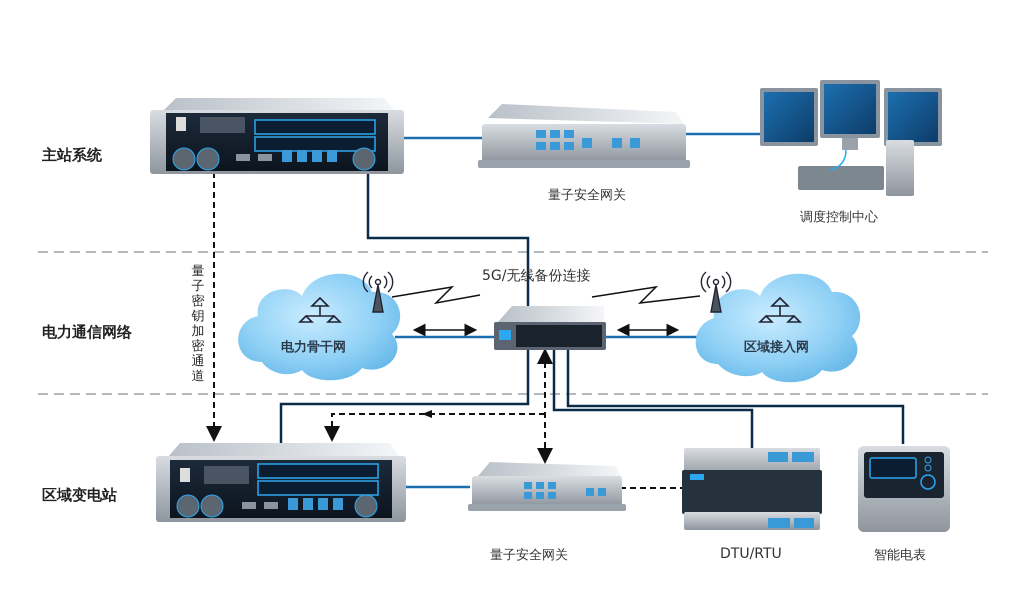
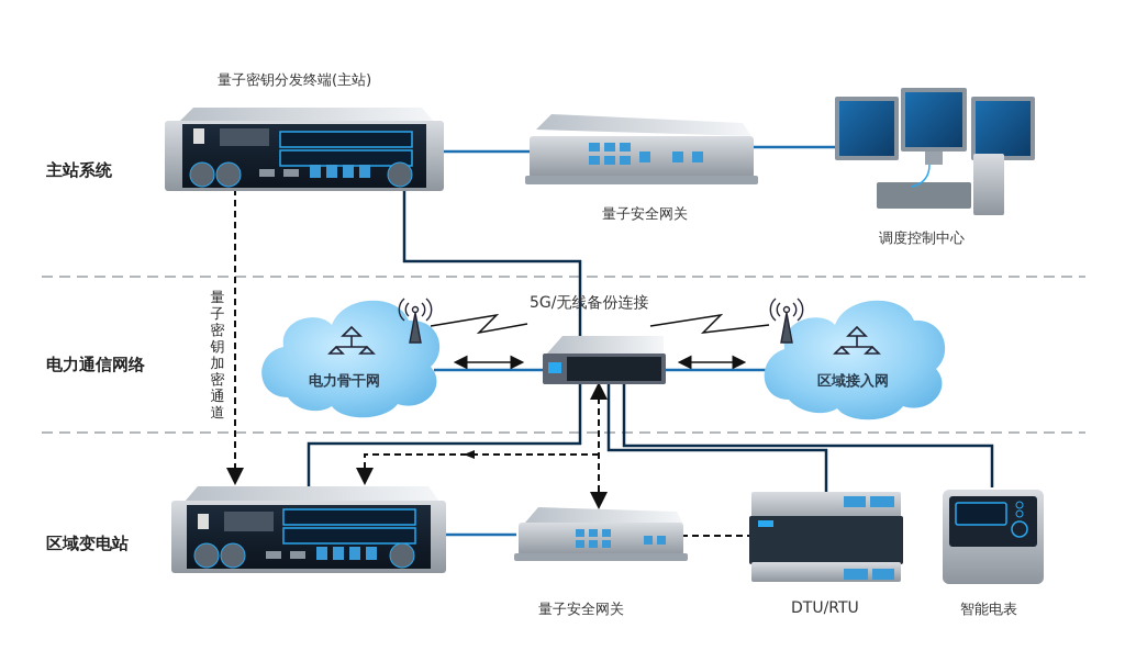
  主站系统
  电力通信网络
  区域变电站
  量
  子
  密
  钥
  加
  密
  通
  道
  5G/无线备份连接
+ 量子密钥分发终端(主站)
  量子安全网关
  调度控制中心
  电力骨干网
  区域接入网
  量子安全网关
  DTU/RTU
  智能电表
